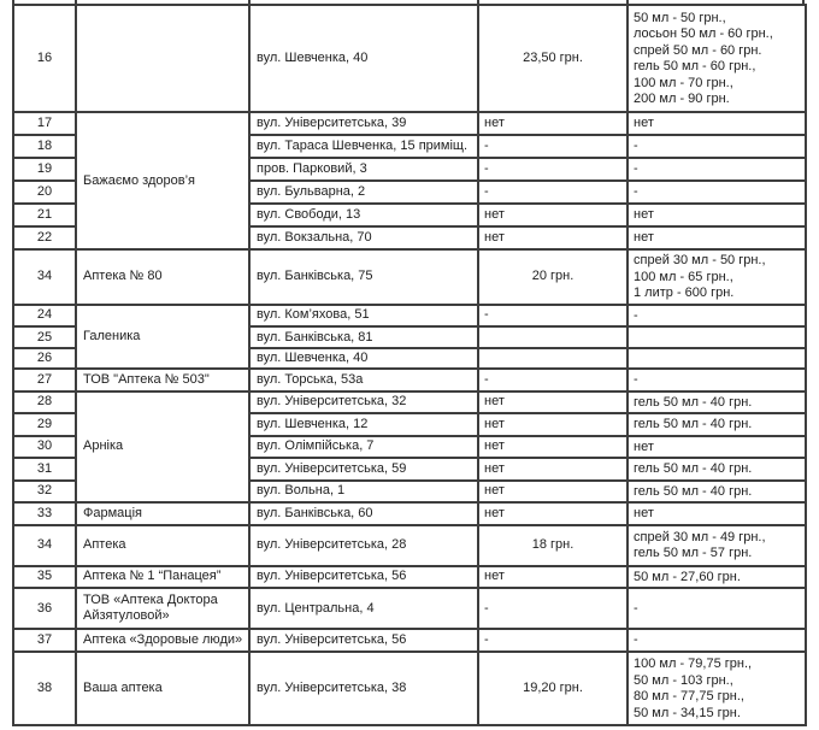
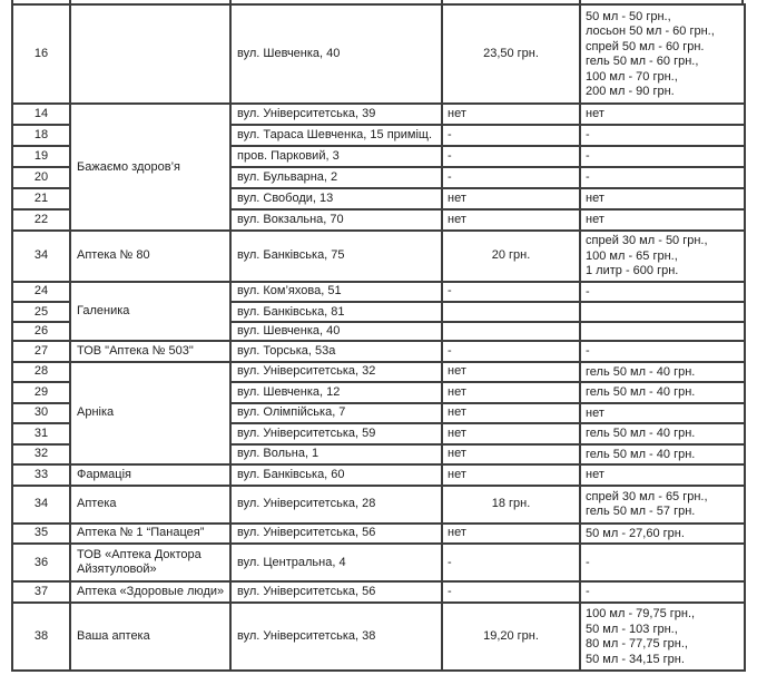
  16		вул. Шевченка, 40	23,50 грн.	50 мл - 50 грн., лосьон 50 мл - 60 грн., спрей 50 мл - 60 грн. гель 50 мл - 60 грн., 100 мл - 70 грн., 200 мл - 90 грн.
- 17	Бажаємо здоров’я	вул. Університетська, 39	нет	нет
+ 14	Бажаємо здоров’я	вул. Університетська, 39	нет	нет
  18	вул. Тараса Шевченка, 15 приміщ.	-	-
  19	пров. Парковий, 3	-	-
  20	вул. Бульварна, 2	-	-
  21	вул. Свободи, 13	нет	нет
  22	вул. Вокзальна, 70	нет	нет
  34	Аптека № 80	вул. Банківська, 75	20 грн.	спрей 30 мл - 50 грн., 100 мл - 65 грн., 1 литр - 600 грн.
  24	Галеника	вул. Ком’яхова, 51	-	-
  25	вул. Банківська, 81
  26	вул. Шевченка, 40
  27	ТОВ "Аптека № 503"	вул. Торська, 53а	-	-
  28	Арніка	вул. Університетська, 32	нет	гель 50 мл - 40 грн.
  29	вул. Шевченка, 12	нет	гель 50 мл - 40 грн.
  30	вул. Олімпійська, 7	нет	нет
  31	вул. Університетська, 59	нет	гель 50 мл - 40 грн.
  32	вул. Вольна, 1	нет	гель 50 мл - 40 грн.
  33	Фармація	вул. Банківська, 60	нет	нет
- 34	Аптека	вул. Університетська, 28	18 грн.	спрей 30 мл - 49 грн., гель 50 мл - 57 грн.
+ 34	Аптека	вул. Університетська, 28	18 грн.	спрей 30 мл - 65 грн., гель 50 мл - 57 грн.
  35	Аптека № 1 “Панацея”	вул. Університетська, 56	нет	50 мл - 27,60 грн.
  36	ТОВ «Аптека Доктора Айзятуловой»	вул. Центральна, 4	-	-
  37	Аптека «Здоровые люди»	вул. Університетська, 56	-	-
  38	Ваша аптека	вул. Університетська, 38	19,20 грн.	100 мл - 79,75 грн., 50 мл - 103 грн., 80 мл - 77,75 грн., 50 мл - 34,15 грн.
